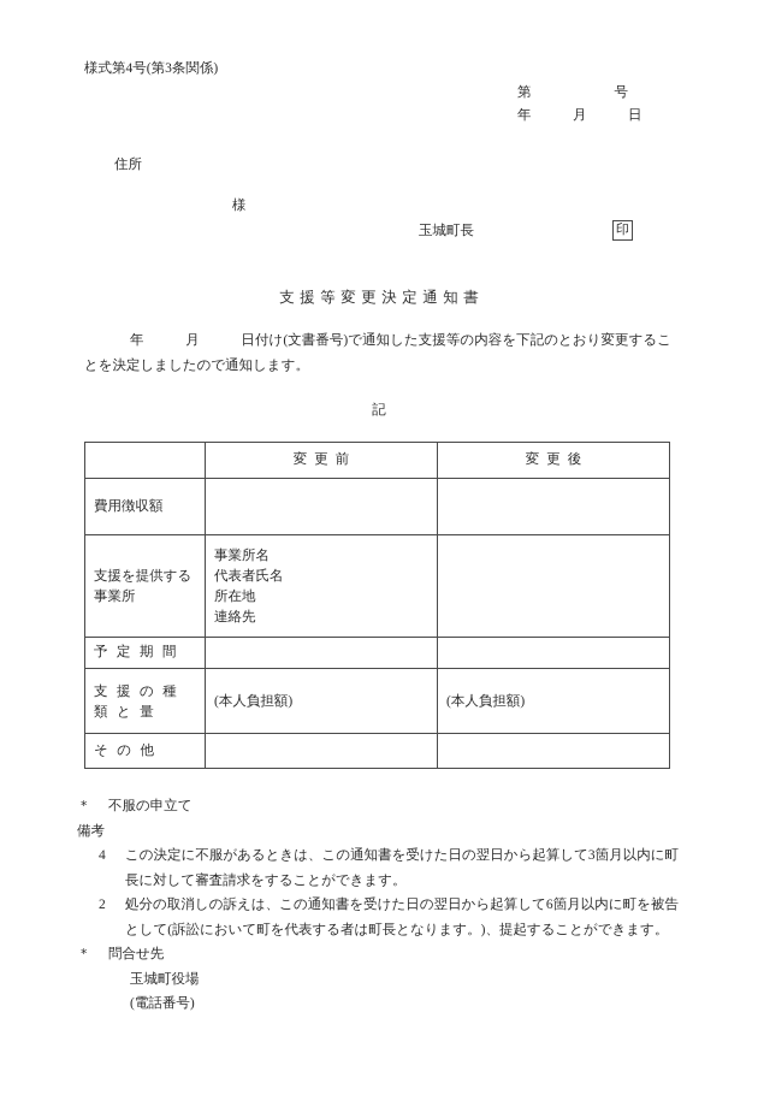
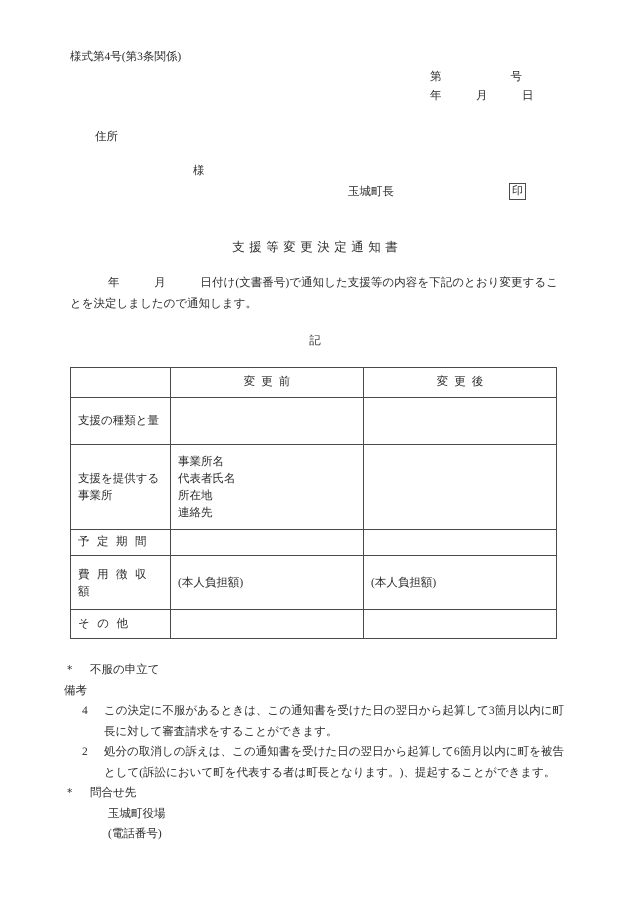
  様式第4号(第3条関係)
  第 号
  年 月 日
  住所
  様
  玉城町長
  印
  支援等変更決定通知書
  年 月 日付け(文書番号)で通知した支援等の内容を下記のとおり変更することを決定しましたので通知します。
  記
  	変更前	変更後
- 費用徴収額
+ 支援の種類と量
  支援を提供する事業所	事業所名 代表者氏名 所在地 連絡先
  予定期間
- 支援の種類と量	(本人負担額)	(本人負担額)
+ 費用徴収額	(本人負担額)	(本人負担額)
  その他
  ＊ 不服の申立て
  備考
  4
  この決定に不服があるときは、この通知書を受けた日の翌日から起算して3箇月以内に町長に対して審査請求をすることができます。
  2
  処分の取消しの訴えは、この通知書を受けた日の翌日から起算して6箇月以内に町を被告として(訴訟において町を代表する者は町長となります。)、提起することができます。
  ＊ 問合せ先
  玉城町役場
  (電話番号)
